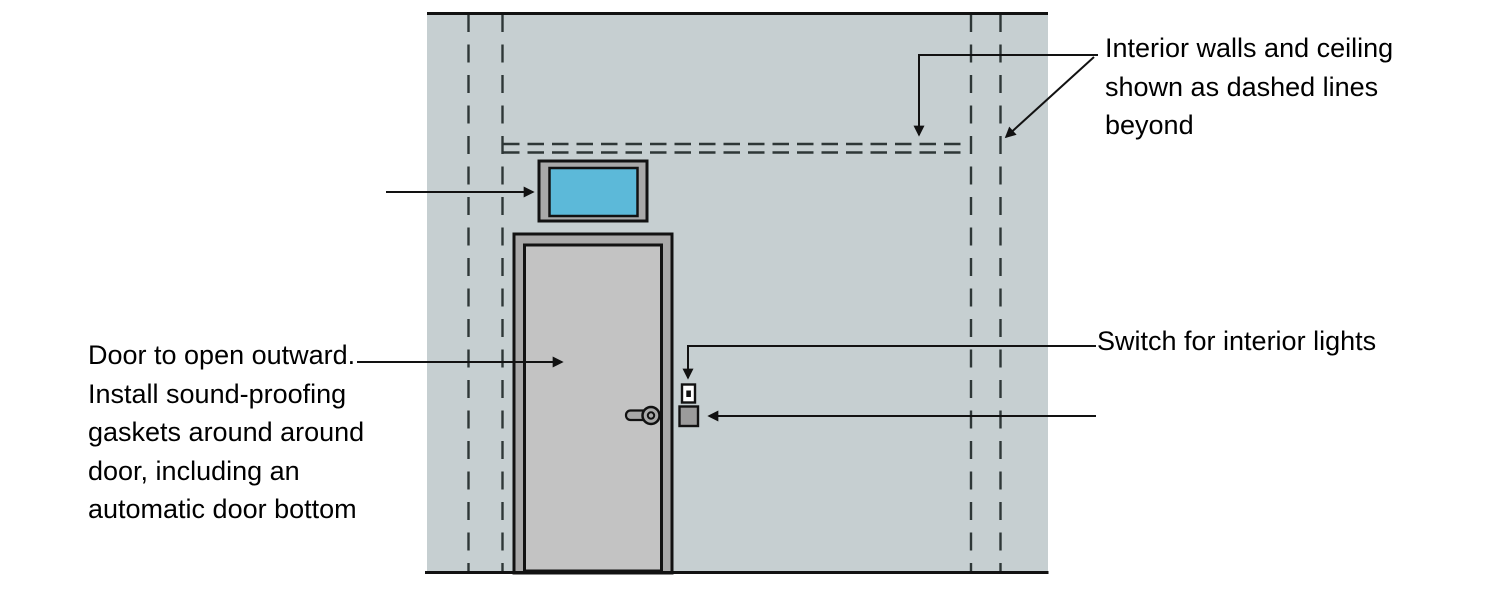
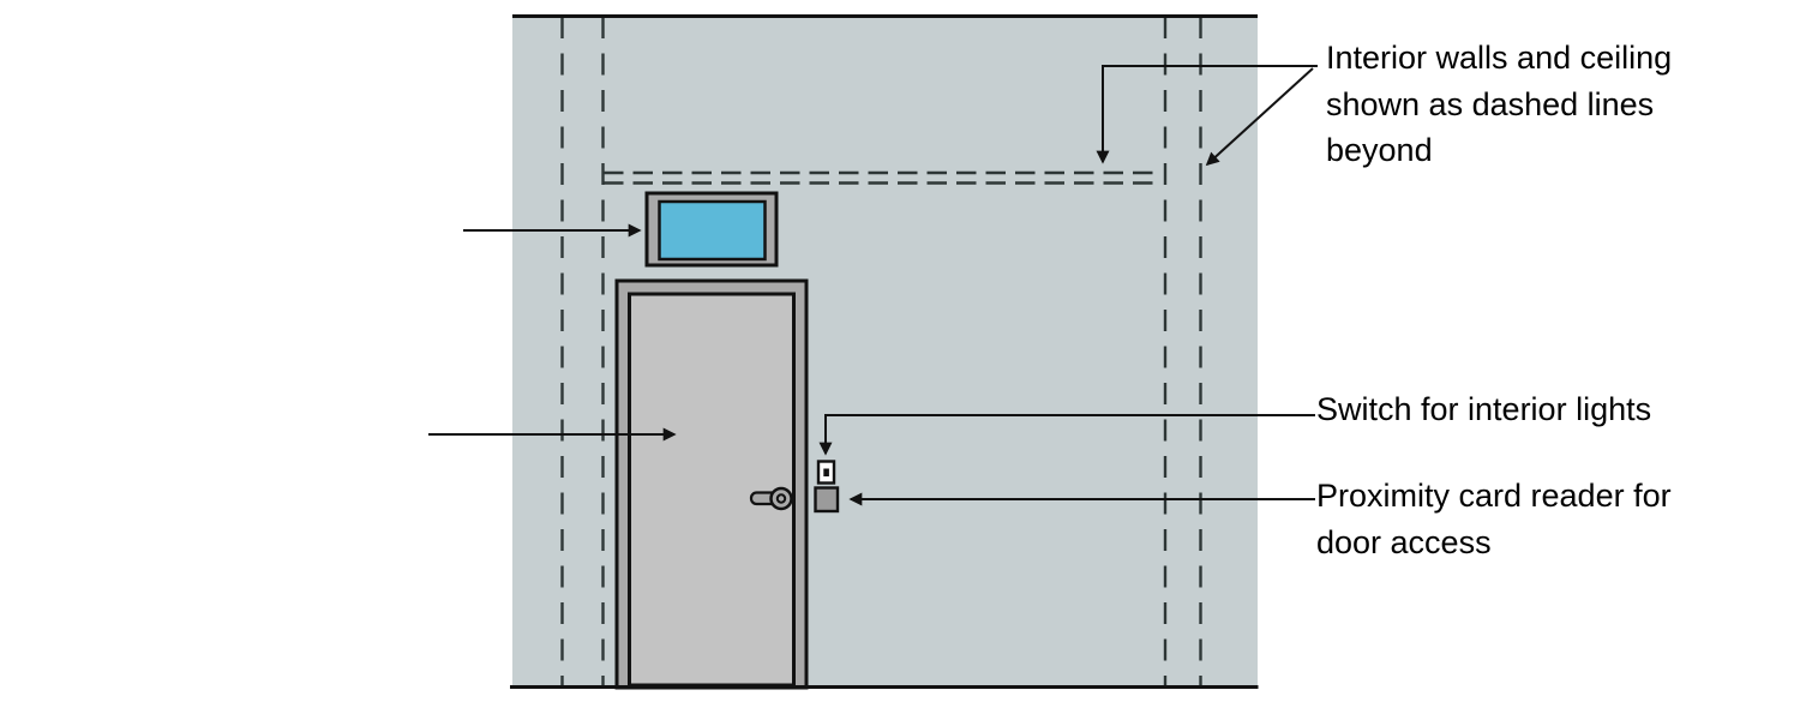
  Interior walls and ceiling
  shown as dashed lines
  beyond
- Door to open outward.
- Install sound-proofing
- gaskets around around
- door, including an
- automatic door bottom
  Switch for interior lights
+ Proximity card reader for
+ door access
